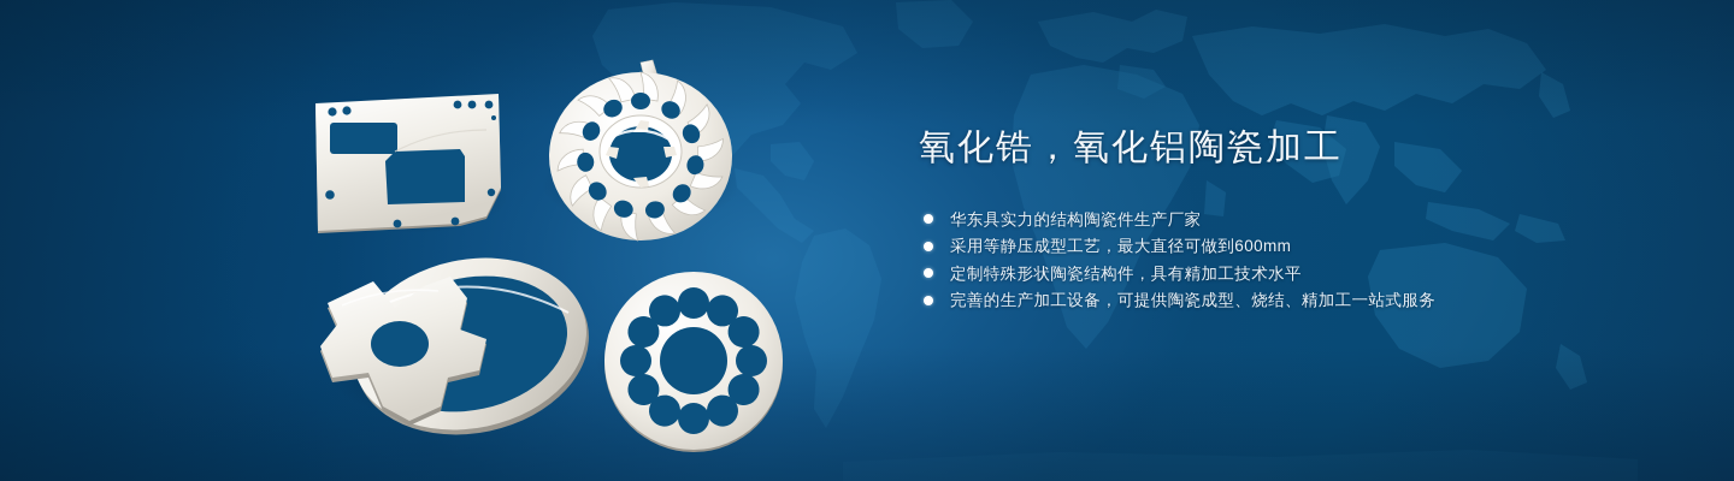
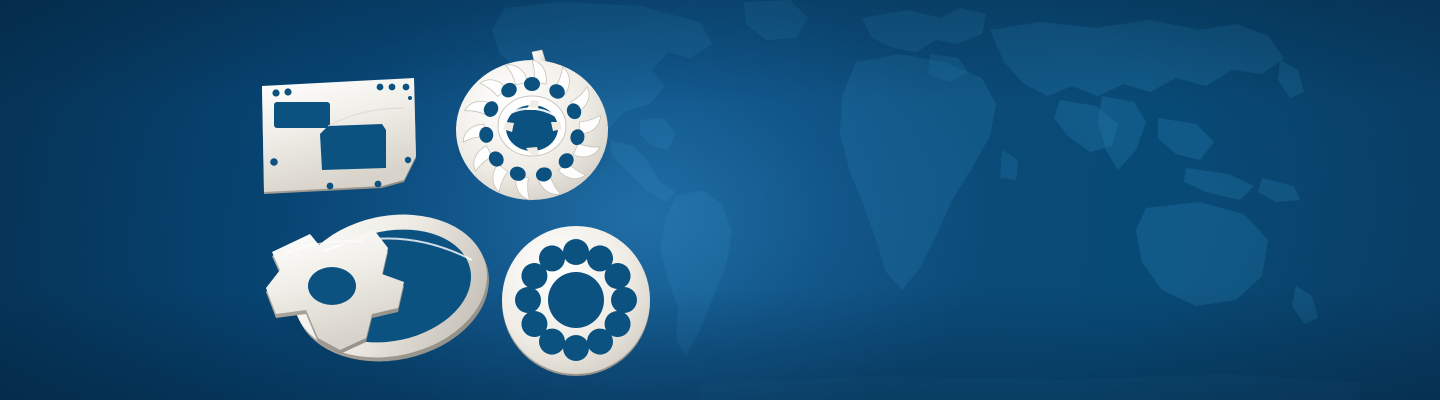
- 氧化锆，氧化铝陶瓷加工
- 华东具实力的结构陶瓷件生产厂家
- 采用等静压成型工艺，最大直径可做到600mm
- 定制特殊形状陶瓷结构件，具有精加工技术水平
- 完善的生产加工设备，可提供陶瓷成型、烧结、精加工一站式服务
